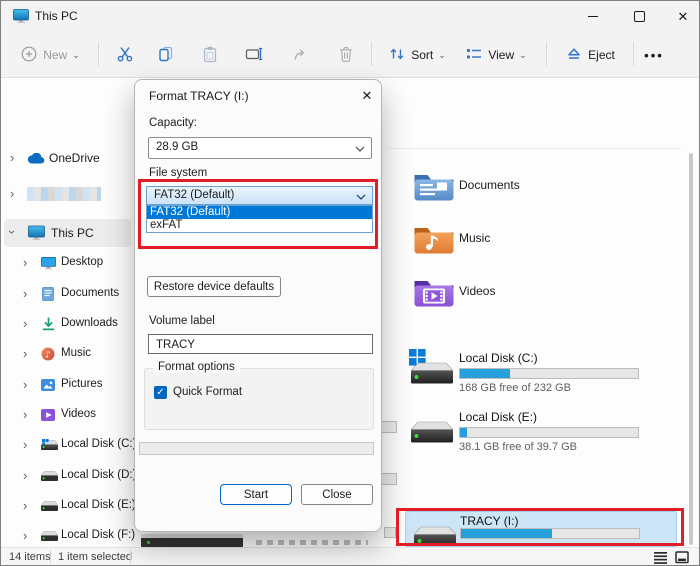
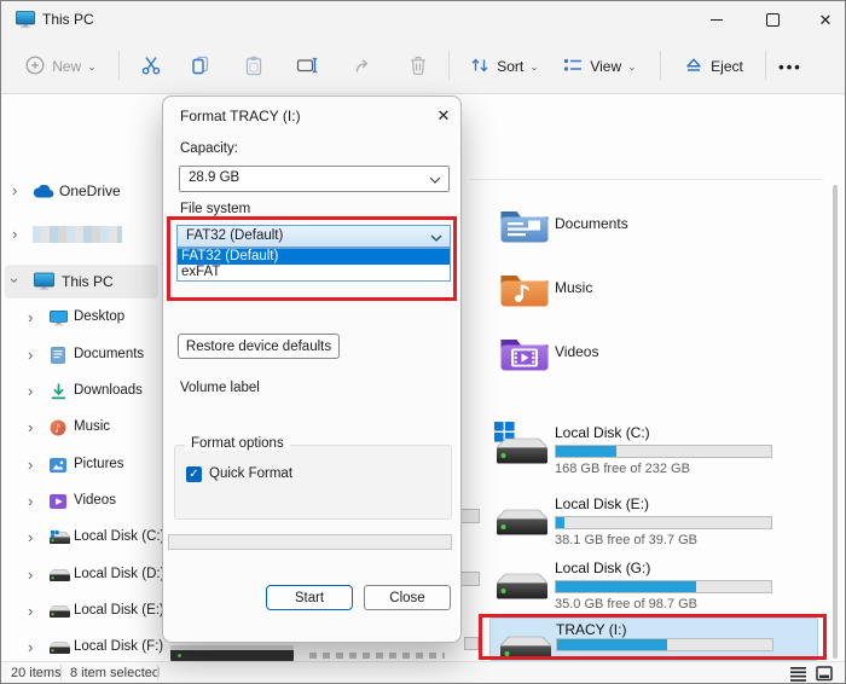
  This PC
  ✕
  New
  ⌄
  Sort
  ⌄
  View
  ⌄
  Eject
  •••
  ›
  OneDrive
  ›
  This PC
  ›
  Desktop
  ›
  Documents
  ›
  Downloads
  ›
  ♪
  Music
  ›
  Pictures
  ›
  Videos
  ›
  Local Disk (C:
  ›
  Local Disk (D:
  ›
  Local Disk (E:
  ›
  Local Disk (F:)
  Documents
  Music
  Videos
  Local Disk (C:)
  168 GB free of 232 GB
  Local Disk (E:)
  38.1 GB free of 39.7 GB
+ Local Disk (G:)
+ 35.0 GB free of 98.7 GB
  TRACY (I:)
  Format TRACY (I:)
  ✕
  Capacity:
  28.9 GB
  File system
  FAT32 (Default)
  FAT32 (Default)
  exFAT
  Restore device defaults
  Volume label
- TRACY
  Format options
  ✓
  Quick Format
  Start
  Close
- 14 items
+ 20 items
- 1 item selected
+ 8 item selected
